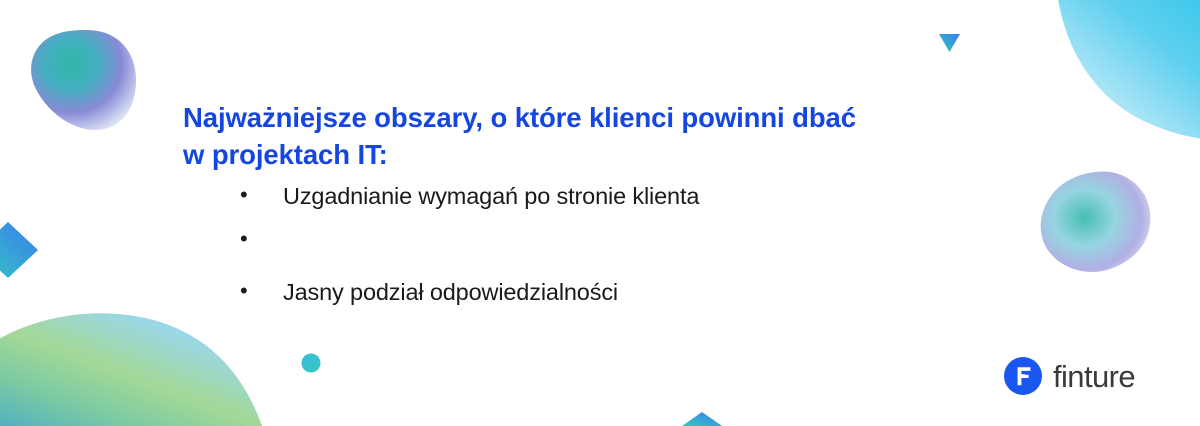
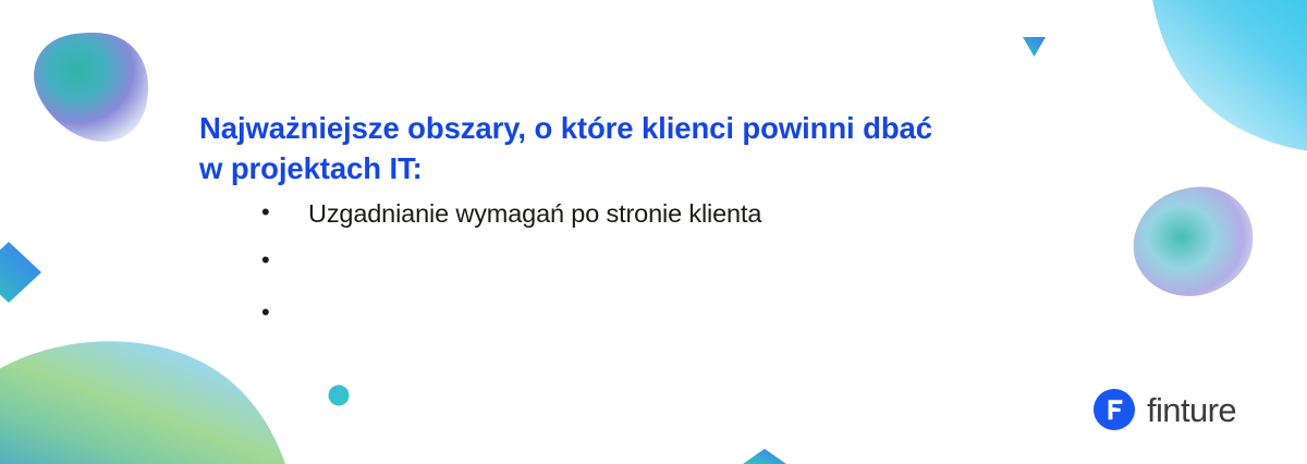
  Najważniejsze obszary, o które klienci powinni dbać
  w projektach IT:
  •
  Uzgadnianie wymagań po stronie klienta
  •
  •
- Jasny podział odpowiedzialności
  finture
